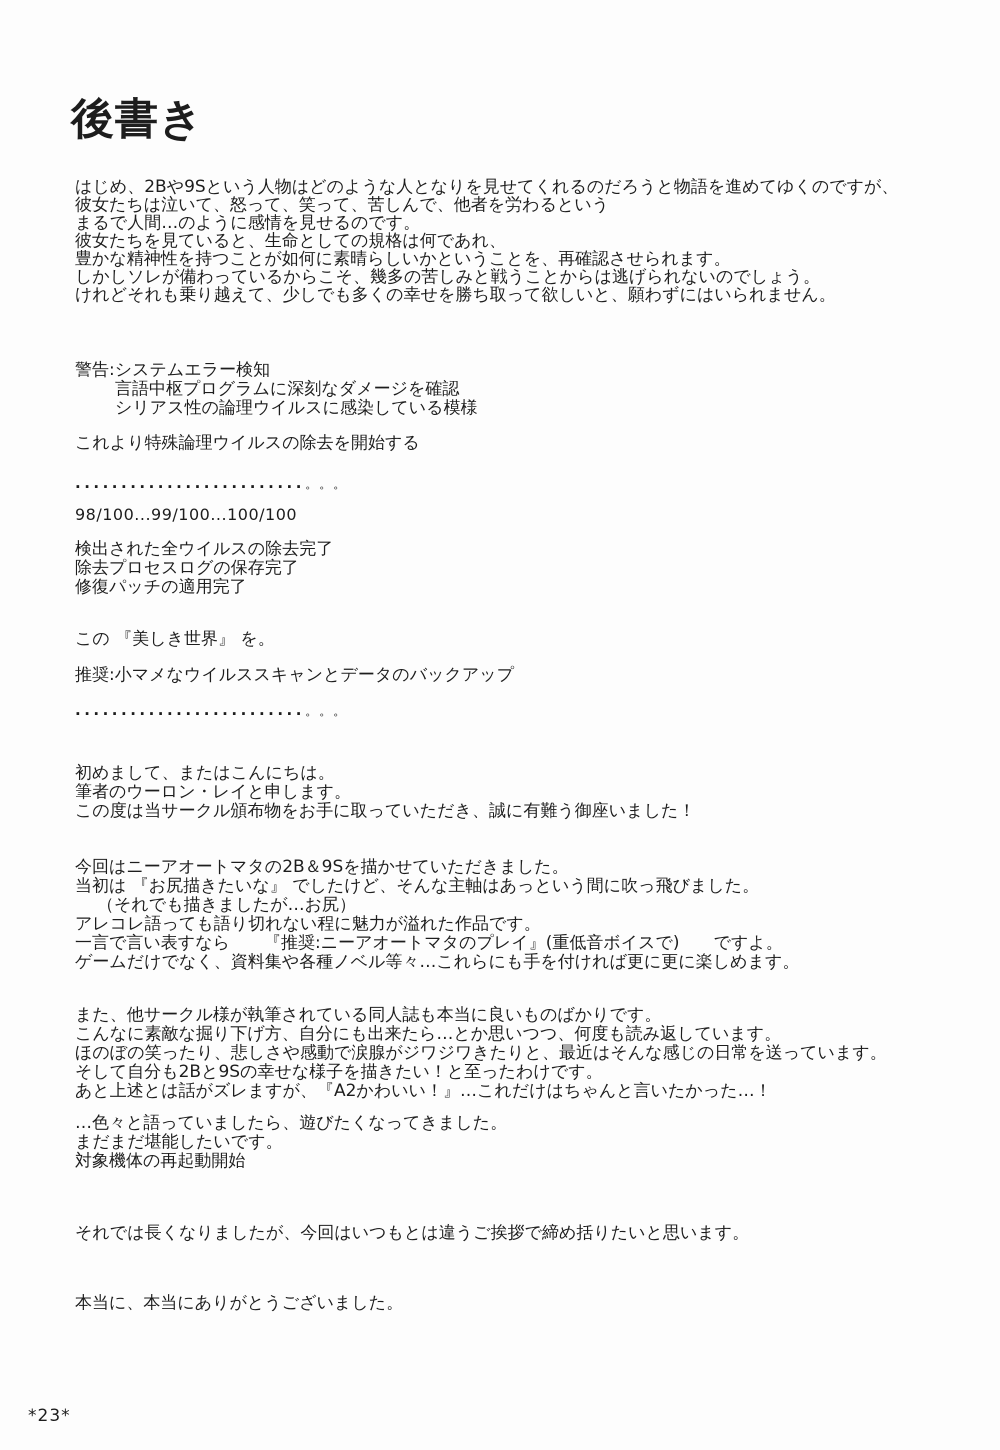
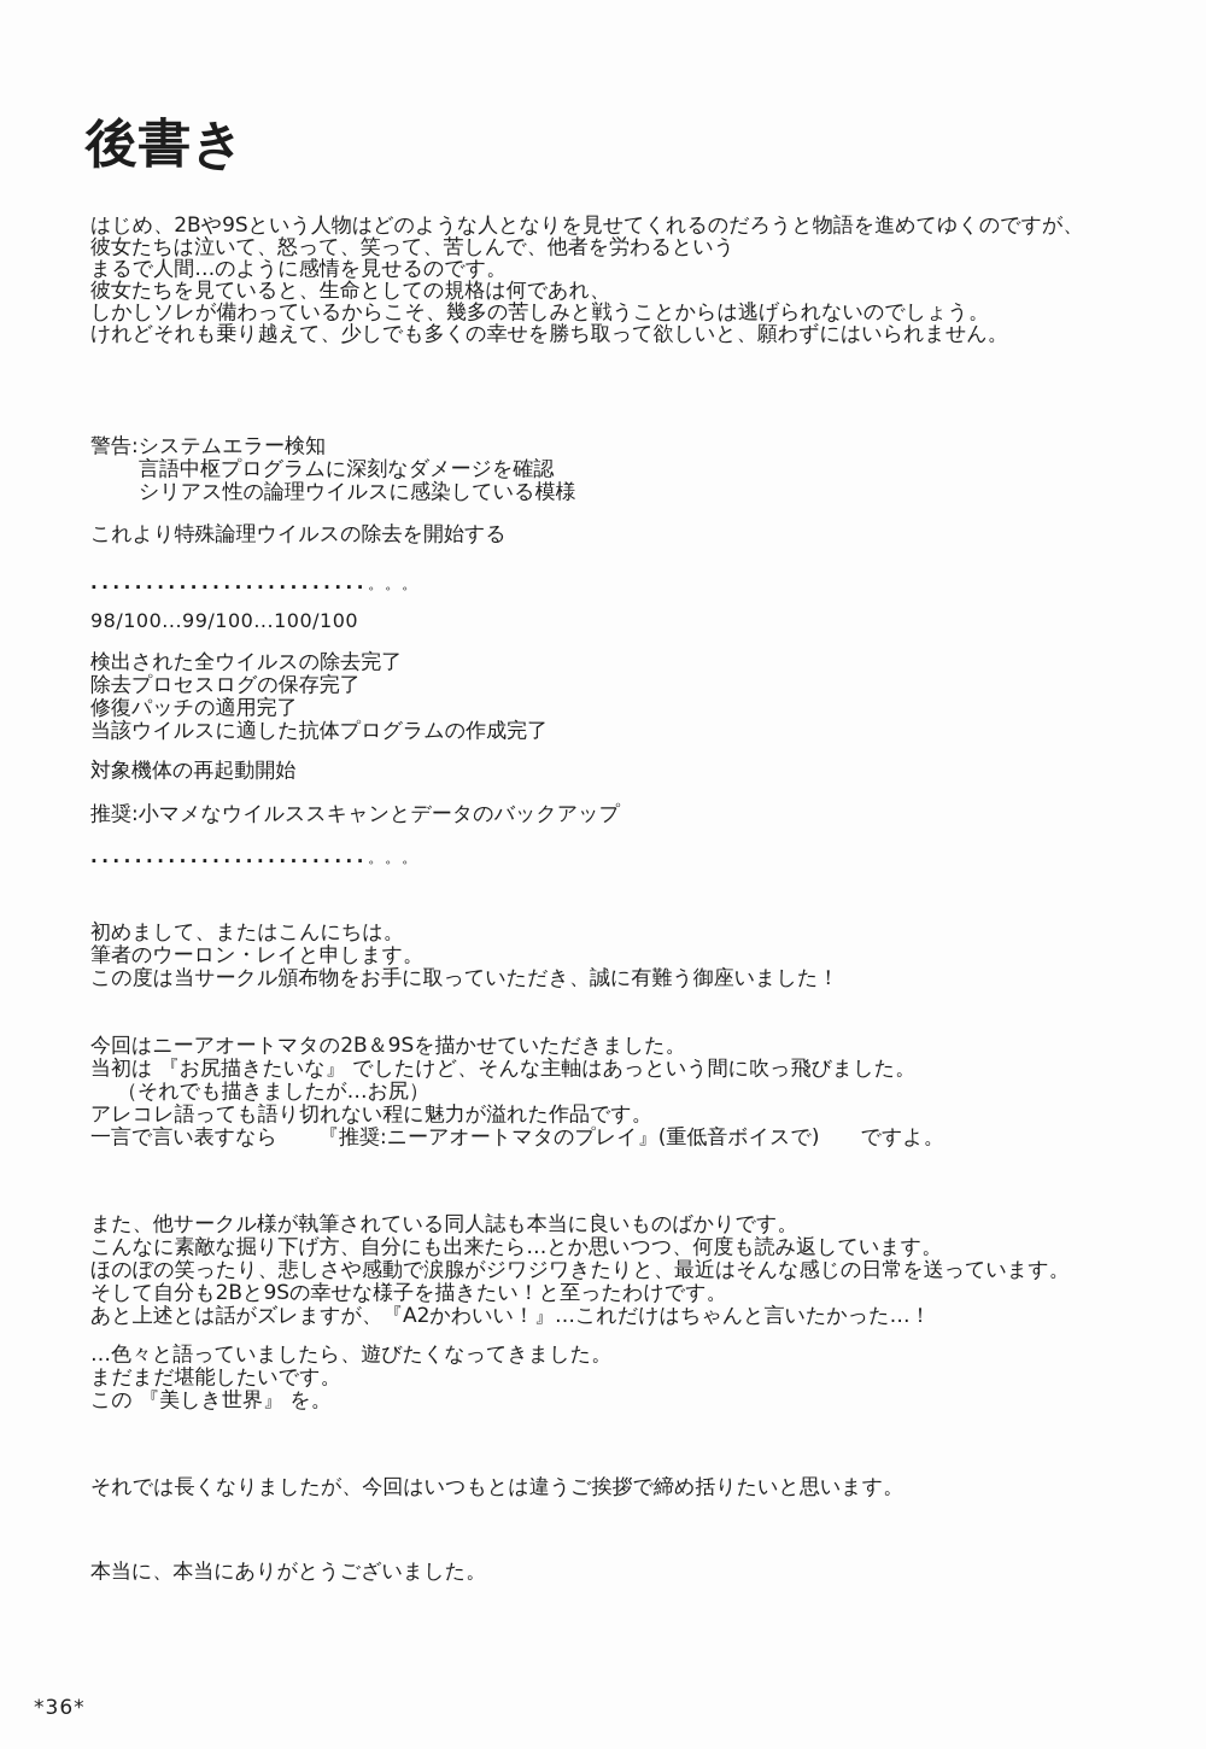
  後書き
  はじめ、2Bや9Sという人物はどのような人となりを見せてくれるのだろうと物語を進めてゆくのですが、
  彼女たちは泣いて、怒って、笑って、苦しんで、他者を労わるという
  まるで人間…のように感情を見せるのです。
  彼女たちを見ていると、生命としての規格は何であれ、
- 豊かな精神性を持つことが如何に素晴らしいかということを、再確認させられます。
  しかしソレが備わっているからこそ、幾多の苦しみと戦うことからは逃げられないのでしょう。
  けれどそれも乗り越えて、少しでも多くの幸せを勝ち取って欲しいと、願わずにはいられません。
  警告:システムエラー検知
  言語中枢プログラムに深刻なダメージを確認
  シリアス性の論理ウイルスに感染している模様
  これより特殊論理ウイルスの除去を開始する
  .........................。。。
  98/100...99/100...100/100
  検出された全ウイルスの除去完了
  除去プロセスログの保存完了
  修復パッチの適用完了
+ 当該ウイルスに適した抗体プログラムの作成完了
- この 『美しき世界』 を。
+ 対象機体の再起動開始
  推奨:小マメなウイルススキャンとデータのバックアップ
  .........................。。。
  初めまして、またはこんにちは。
  筆者のウーロン・レイと申します。
  この度は当サークル頒布物をお手に取っていただき、誠に有難う御座いました！
  今回はニーアオートマタの2B＆9Sを描かせていただきました。
  当初は 『お尻描きたいな』 でしたけど、そんな主軸はあっという間に吹っ飛びました。
  （それでも描きましたが…お尻）
  アレコレ語っても語り切れない程に魅力が溢れた作品です。
  一言で言い表すなら 『推奨:ニーアオートマタのプレイ』(重低音ボイスで) ですよ。
- ゲームだけでなく、資料集や各種ノベル等々…これらにも手を付ければ更に更に楽しめます。
  また、他サークル様が執筆されている同人誌も本当に良いものばかりです。
  こんなに素敵な掘り下げ方、自分にも出来たら…とか思いつつ、何度も読み返しています。
  ほのぼの笑ったり、悲しさや感動で涙腺がジワジワきたりと、最近はそんな感じの日常を送っています。
  そして自分も2Bと9Sの幸せな様子を描きたい！と至ったわけです。
  あと上述とは話がズレますが、『A2かわいい！』…これだけはちゃんと言いたかった…！
  …色々と語っていましたら、遊びたくなってきました。
  まだまだ堪能したいです。
- 対象機体の再起動開始
+ この 『美しき世界』 を。
  それでは長くなりましたが、今回はいつもとは違うご挨拶で締め括りたいと思います。
  本当に、本当にありがとうございました。
- *23*
+ *36*
